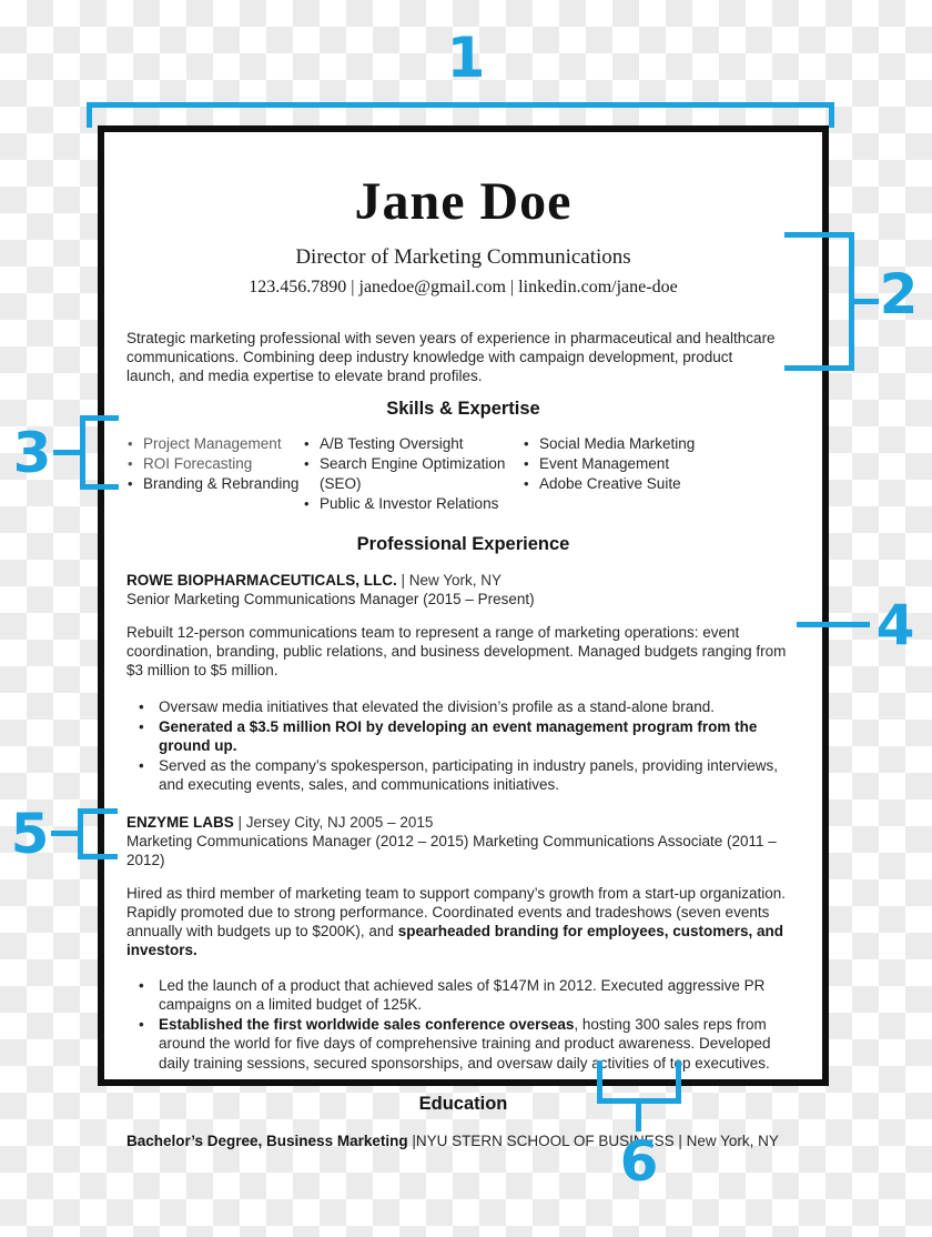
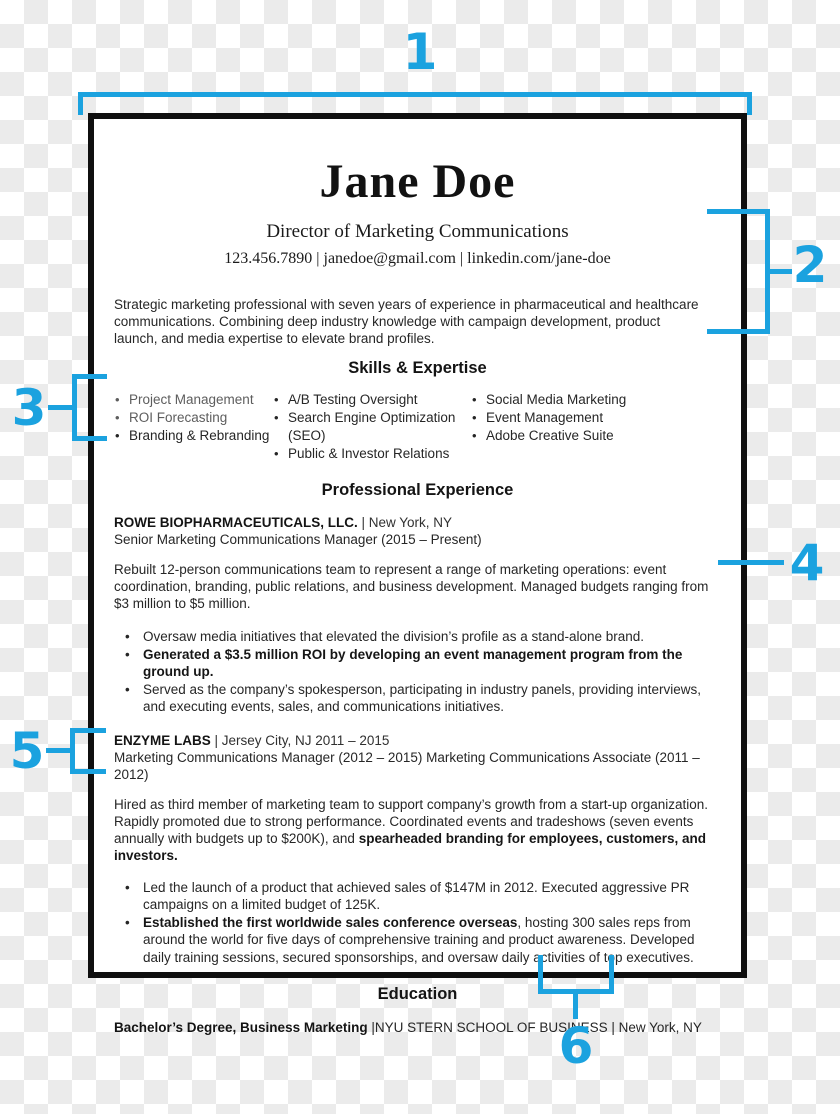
  Jane Doe
  Director of Marketing Communications
  123.456.7890 | janedoe@gmail.com | linkedin.com/jane-doe
  Strategic marketing professional with seven years of experience in pharmaceutical and healthcare communications. Combining deep industry knowledge with campaign development, product launch, and media expertise to elevate brand profiles.
  Skills & Expertise
  Project Management
  ROI Forecasting
  Branding & Rebranding
  A/B Testing Oversight
  Search Engine Optimization (SEO)
  Public & Investor Relations
  Social Media Marketing
  Event Management
  Adobe Creative Suite
  Professional Experience
  ROWE BIOPHARMACEUTICALS, LLC. | New York, NY
  Senior Marketing Communications Manager (2015 – Present)
  Rebuilt 12-person communications team to represent a range of marketing operations: event coordination, branding, public relations, and business development. Managed budgets ranging from $3 million to $5 million.
  Oversaw media initiatives that elevated the division’s profile as a stand-alone brand.
  Generated a $3.5 million ROI by developing an event management program from the ground up.
  Served as the company’s spokesperson, participating in industry panels, providing interviews, and executing events, sales, and communications initiatives.
- ENZYME LABS | Jersey City, NJ 2005 – 2015
+ ENZYME LABS | Jersey City, NJ 2011 – 2015
  Marketing Communications Manager (2012 – 2015) Marketing Communications Associate (2011 – 2012)
  Hired as third member of marketing team to support company’s growth from a start-up organization. Rapidly promoted due to strong performance. Coordinated events and tradeshows (seven events annually with budgets up to $200K), and spearheaded branding for employees, customers, and investors.
  Led the launch of a product that achieved sales of $147M in 2012. Executed aggressive PR campaigns on a limited budget of 125K.
  Established the first worldwide sales conference overseas, hosting 300 sales reps from around the world for five days of comprehensive training and product awareness. Developed daily training sessions, secured sponsorships, and oversaw daily activities of top executives.
  Education
  Bachelor’s Degree, Business Marketing |NYU STERN SCHOOL OF BUSINESS | New York, NY
  1
  2
  3
  4
  5
  6
